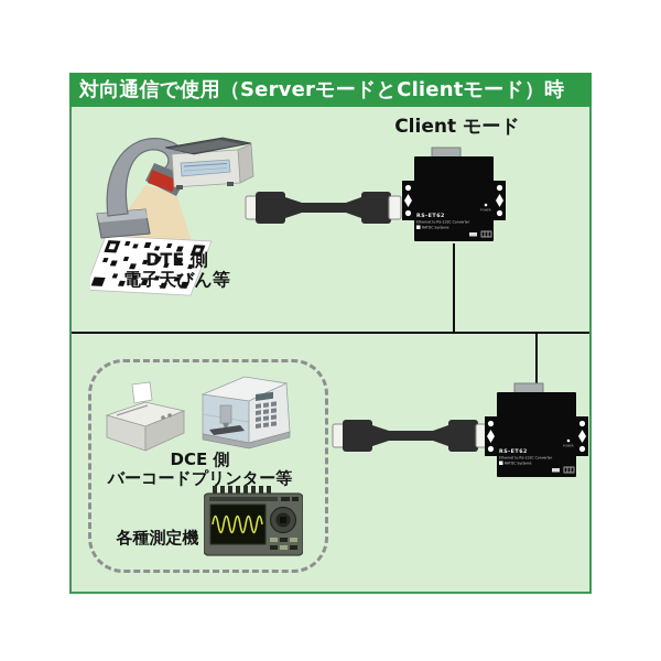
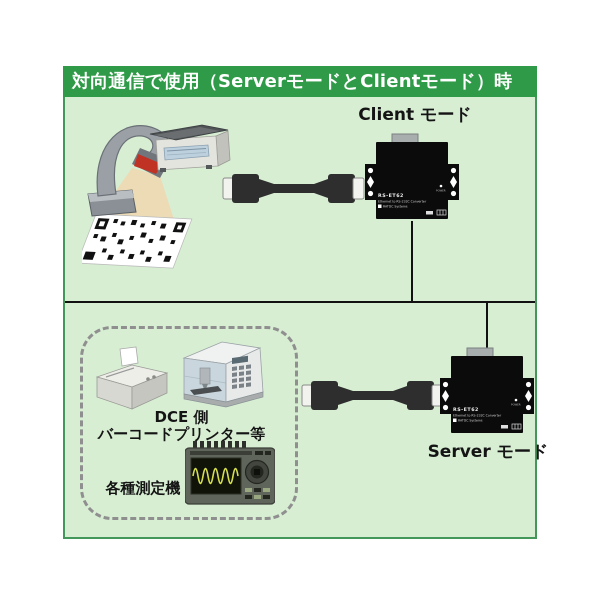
  対向通信で使用（ServerモードとClientモード）時
- DTE 側
- 電子天びん等
  Client モード
  DCE 側
  バーコードプリンター等
  各種測定機
+ Server モード
